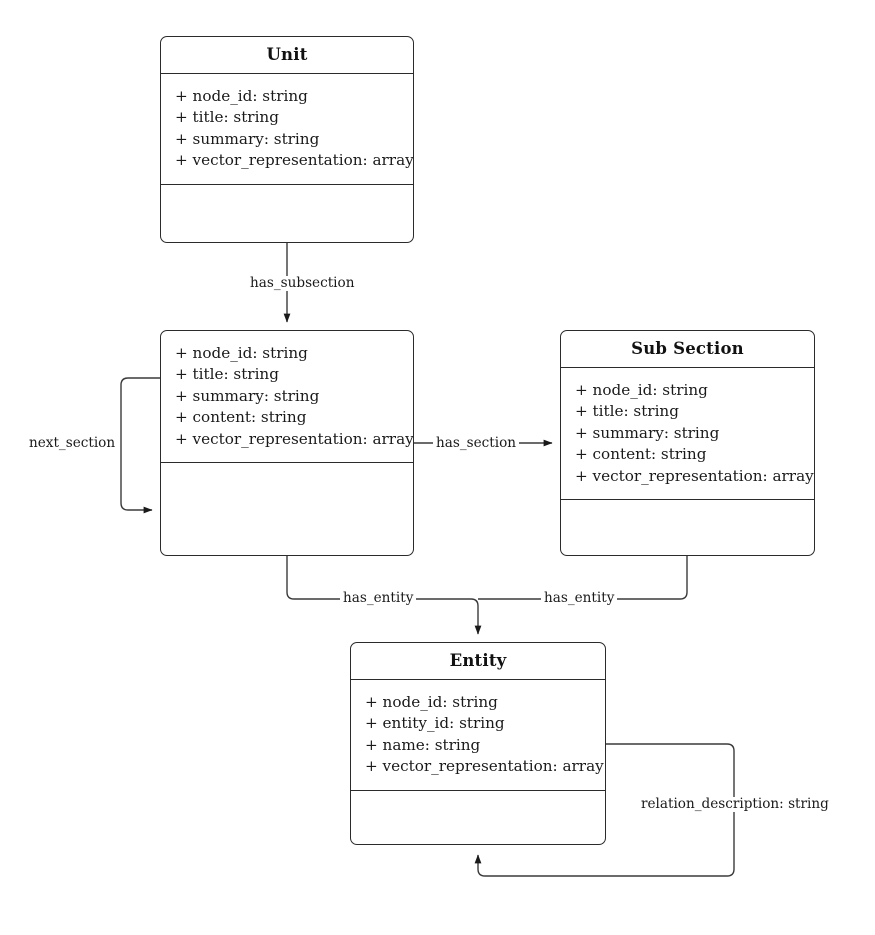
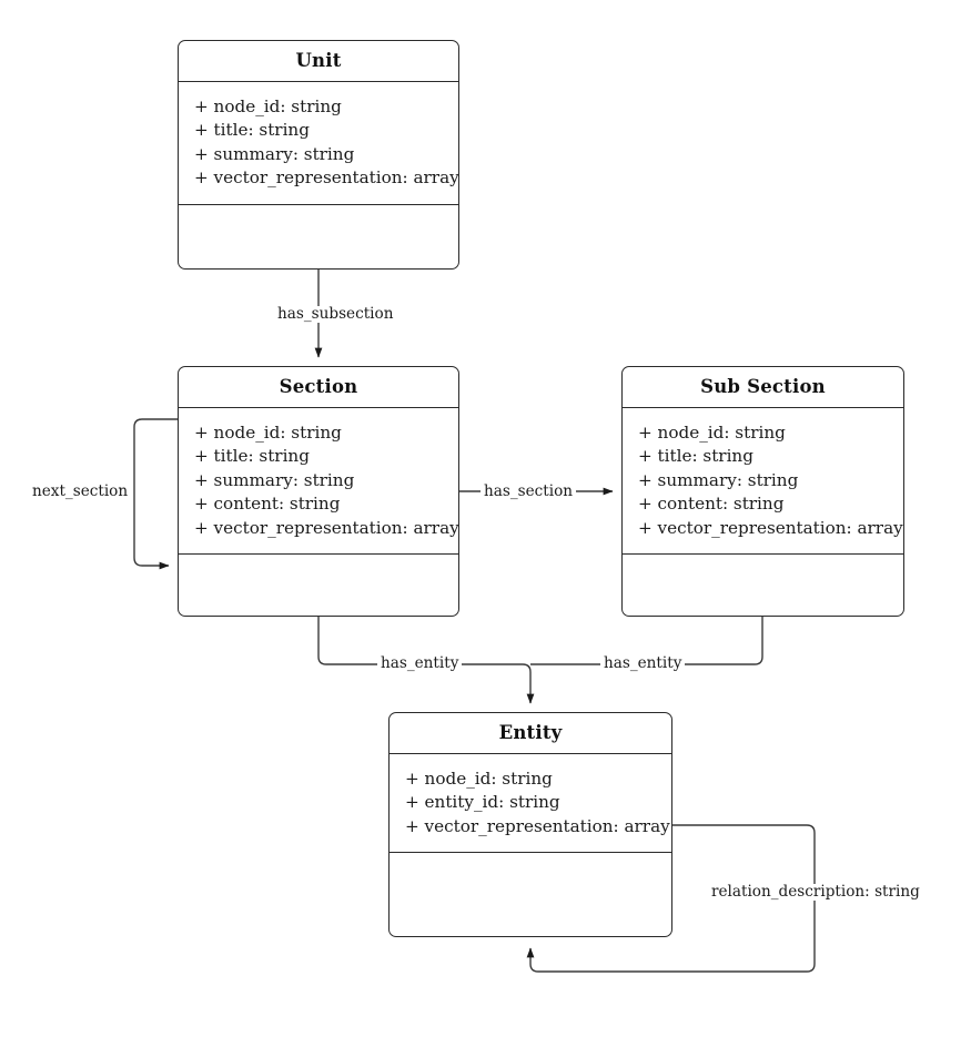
  Unit
  + node_id: string
  + title: string
  + summary: string
  + vector_representation: array
+ Section
  + node_id: string
  + title: string
  + summary: string
  + content: string
  + vector_representation: array
  Sub Section
  + node_id: string
  + title: string
  + summary: string
  + content: string
  + vector_representation: array
  Entity
  + node_id: string
  + entity_id: string
- + name: string
  + vector_representation: array
  has_subsection
  next_section
  has_section
  has_entity
  has_entity
  relation_description: string
